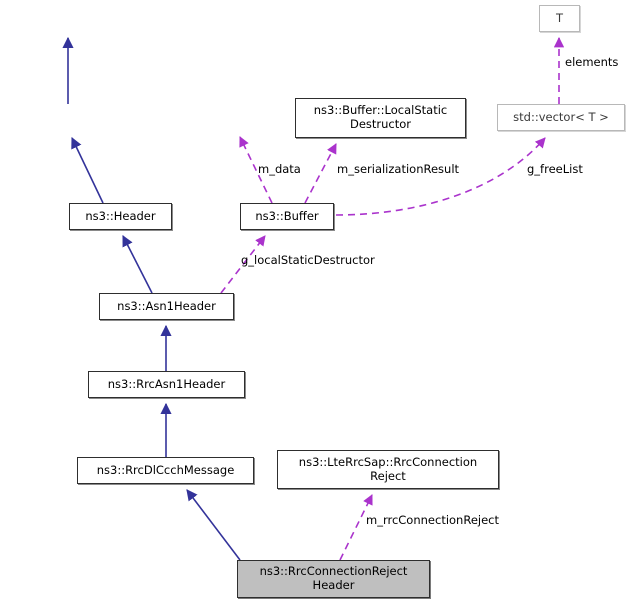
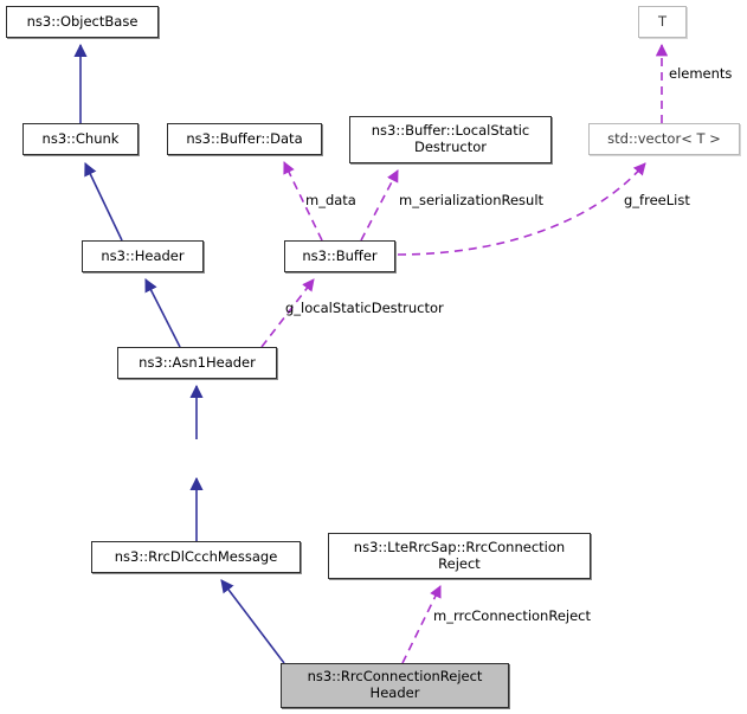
+ ns3::ObjectBase
  T
+ ns3::Chunk
+ ns3::Buffer::Data
  ns3::Buffer::LocalStatic
  Destructor
  std::vector< T >
  ns3::Header
  ns3::Buffer
  ns3::Asn1Header
- ns3::RrcAsn1Header
  ns3::RrcDlCcchMessage
  ns3::LteRrcSap::RrcConnection
  Reject
  ns3::RrcConnectionReject
  Header
  m_data
  m_serializationResult
  g_freeList
  g_localStaticDestructor
  elements
  m_rrcConnectionReject
